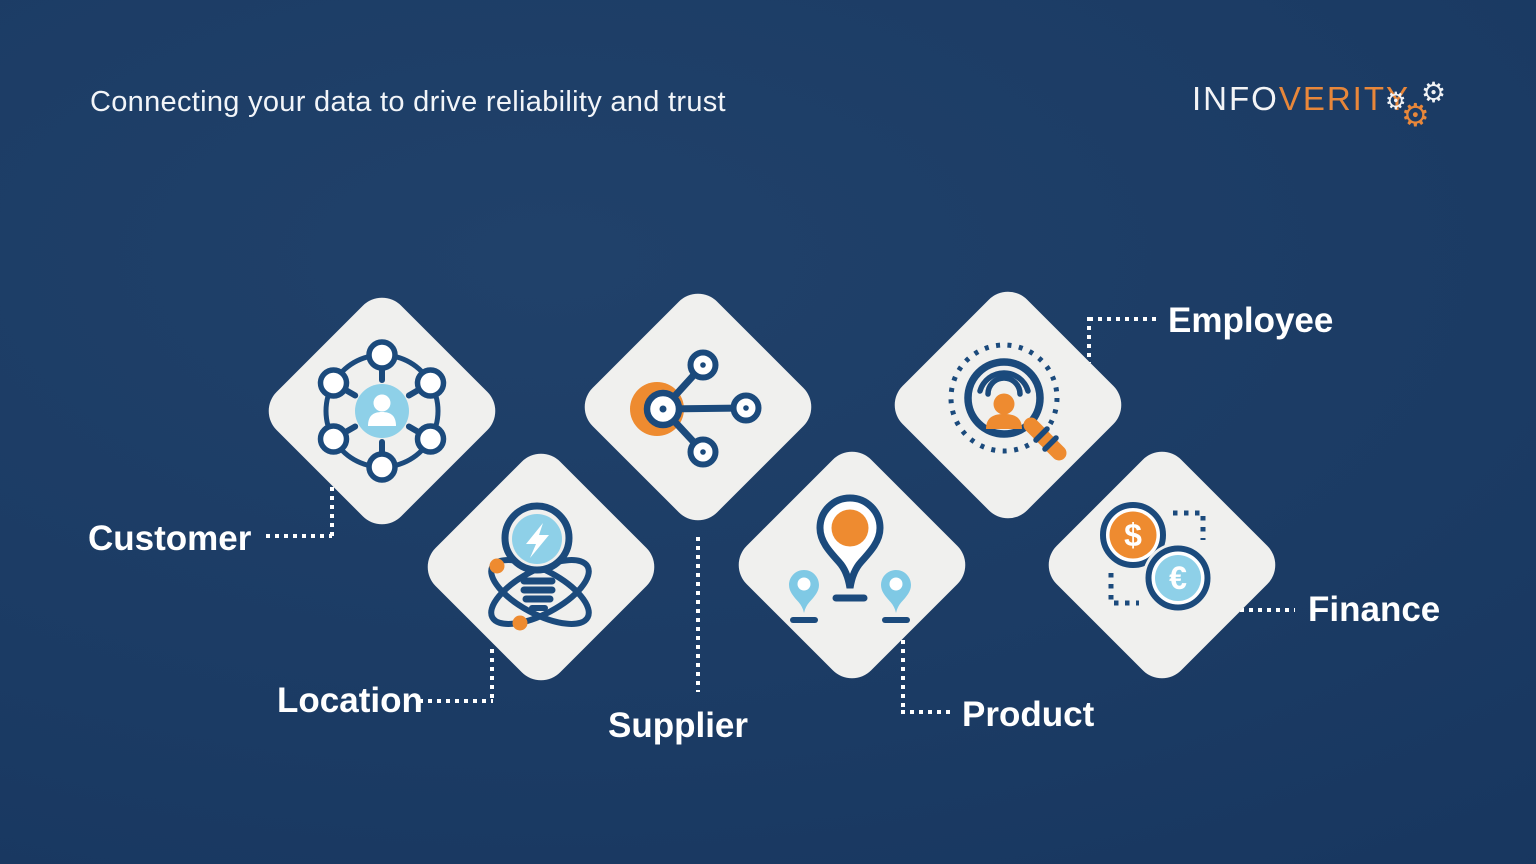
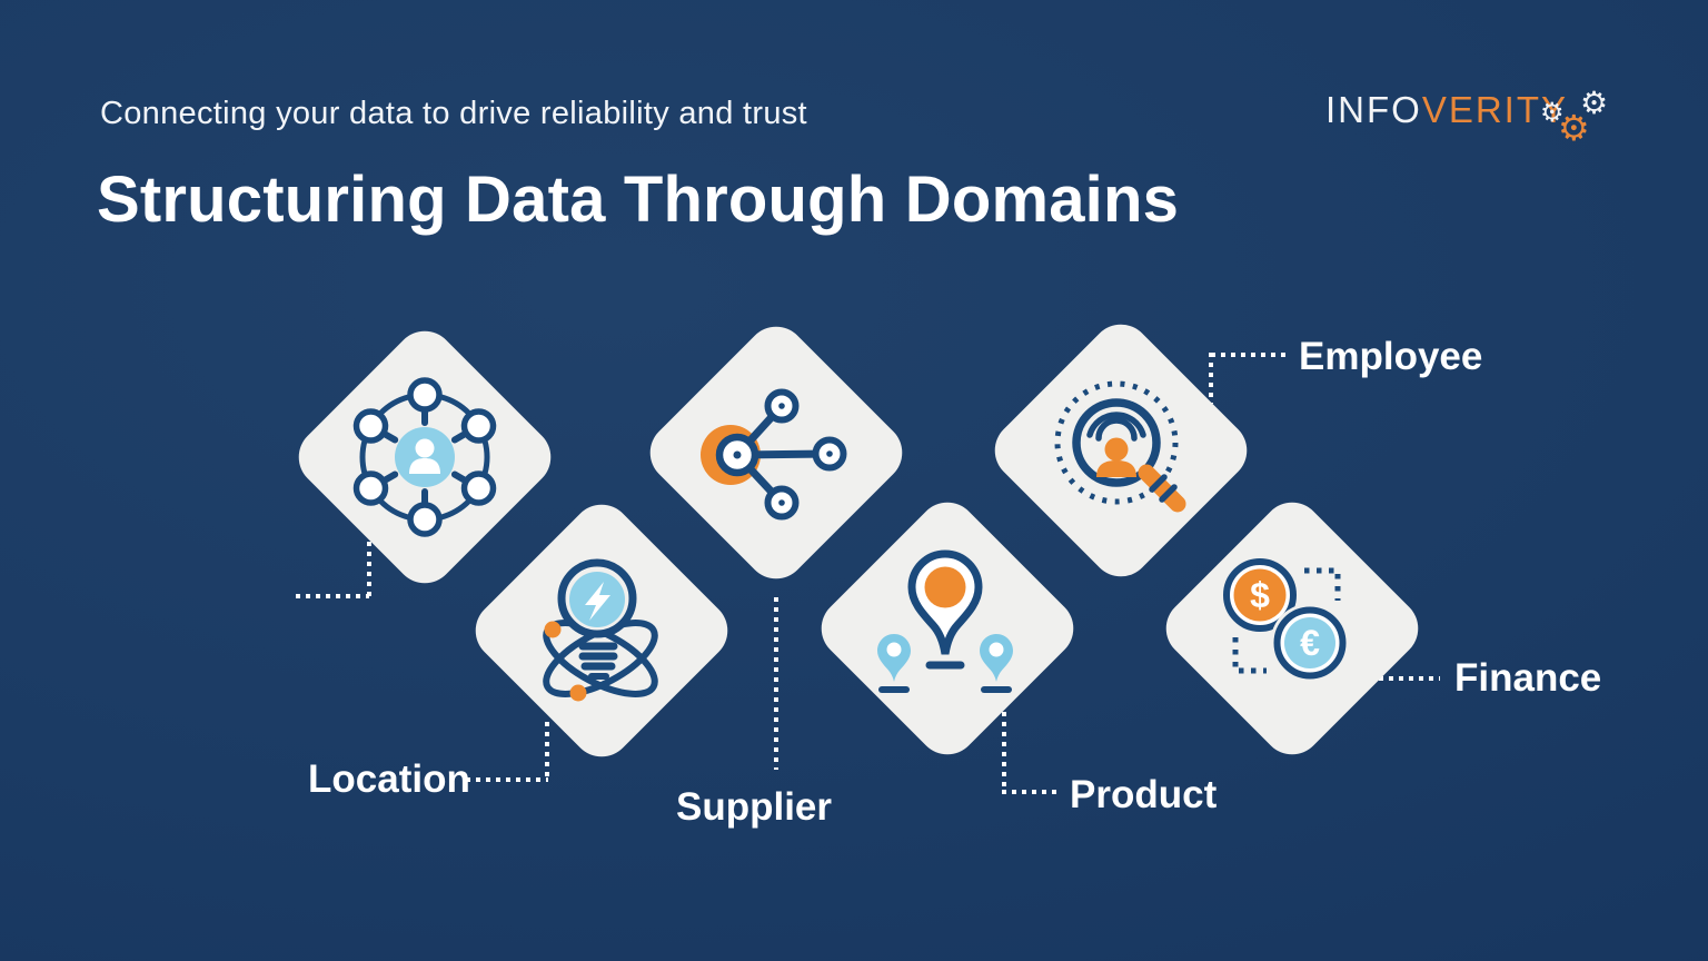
  Connecting your data to drive reliability and trust
+ Structuring Data Through Domains
  INFOVERITY
  ⚙
  ⚙
  ⚙
- Customer
  Location
  Supplier
  Product
  Employee
  Finance
